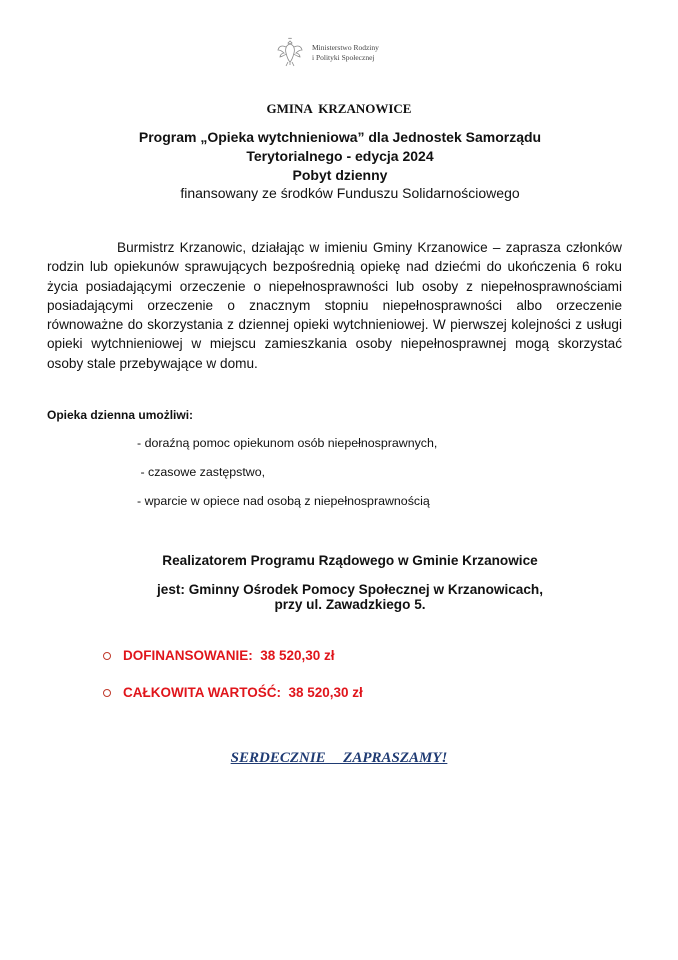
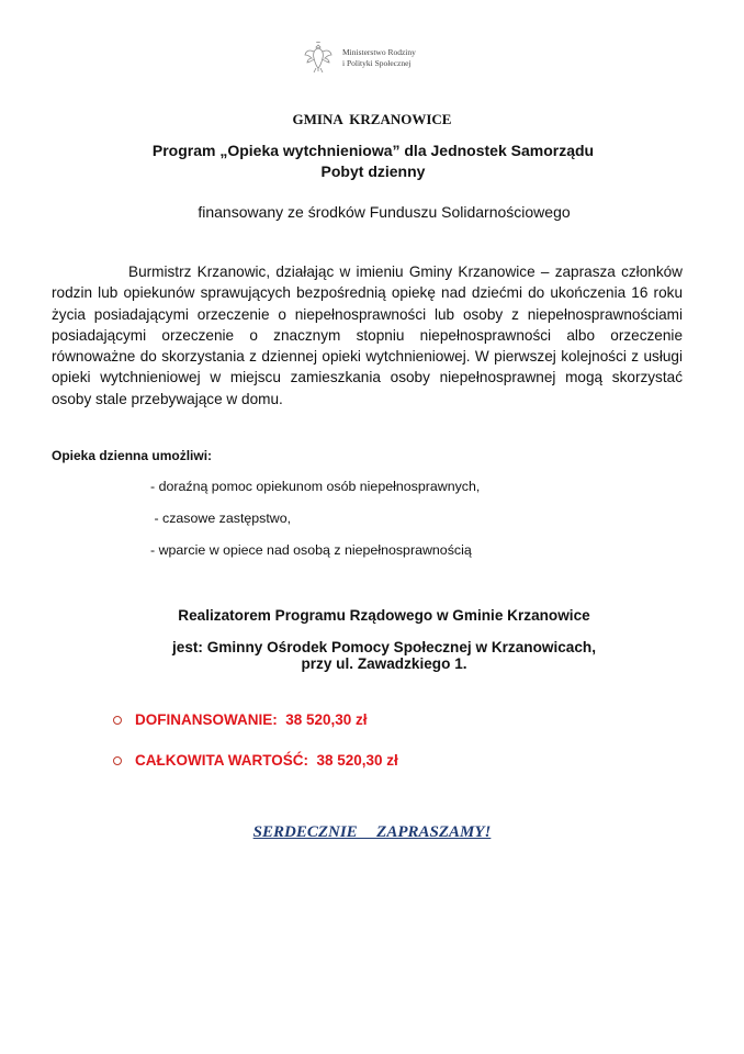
  Ministerstwo Rodziny
  i Polityki Społecznej
  GMINA KRZANOWICE
  Program „Opieka wytchnieniowa” dla Jednostek Samorządu
- Terytorialnego - edycja 2024
  Pobyt dzienny
  finansowany ze środków Funduszu Solidarnościowego
- Burmistrz Krzanowic, działając w imieniu Gminy Krzanowice – zaprasza członków rodzin lub opiekunów sprawujących bezpośrednią opiekę nad dziećmi do ukończenia 6 roku życia posiadającymi orzeczenie o niepełnosprawności lub osoby z niepełnosprawnościami posiadającymi orzeczenie o znacznym stopniu niepełnosprawności albo orzeczenie równoważne do skorzystania z dziennej opieki wytchnieniowej. W pierwszej kolejności z usługi opieki wytchnieniowej w miejscu zamieszkania osoby niepełnosprawnej mogą skorzystać osoby stale przebywające w domu.
+ Burmistrz Krzanowic, działając w imieniu Gminy Krzanowice – zaprasza członków rodzin lub opiekunów sprawujących bezpośrednią opiekę nad dziećmi do ukończenia 16 roku życia posiadającymi orzeczenie o niepełnosprawności lub osoby z niepełnosprawnościami posiadającymi orzeczenie o znacznym stopniu niepełnosprawności albo orzeczenie równoważne do skorzystania z dziennej opieki wytchnieniowej. W pierwszej kolejności z usługi opieki wytchnieniowej w miejscu zamieszkania osoby niepełnosprawnej mogą skorzystać osoby stale przebywające w domu.
  Opieka dzienna umożliwi:
  - doraźną pomoc opiekunom osób niepełnosprawnych,
  - czasowe zastępstwo,
  - wparcie w opiece nad osobą z niepełnosprawnością
  Realizatorem Programu Rządowego w Gminie Krzanowice
  jest: Gminny Ośrodek Pomocy Społecznej w Krzanowicach,
- przy ul. Zawadzkiego 5.
+ przy ul. Zawadzkiego 1.
  DOFINANSOWANIE: 38 520,30 zł
  CAŁKOWITA WARTOŚĆ: 38 520,30 zł
  SERDECZNIE ZAPRASZAMY!
